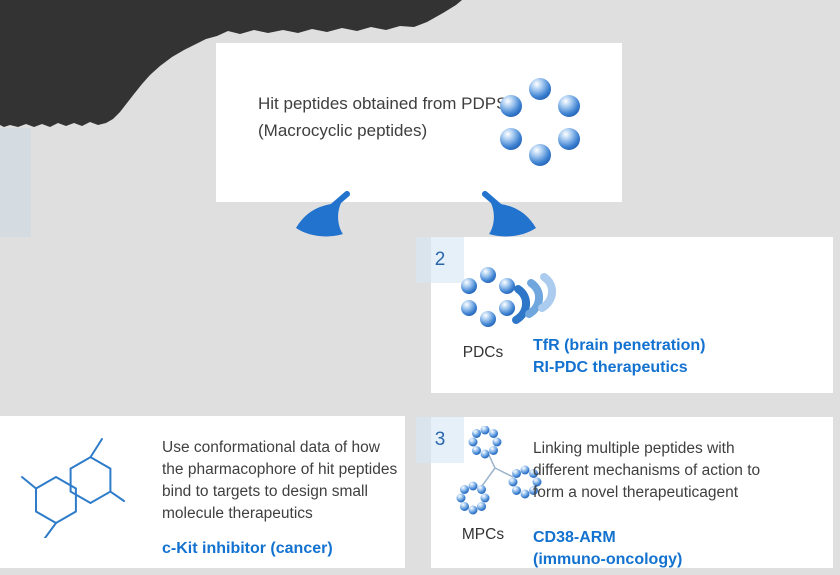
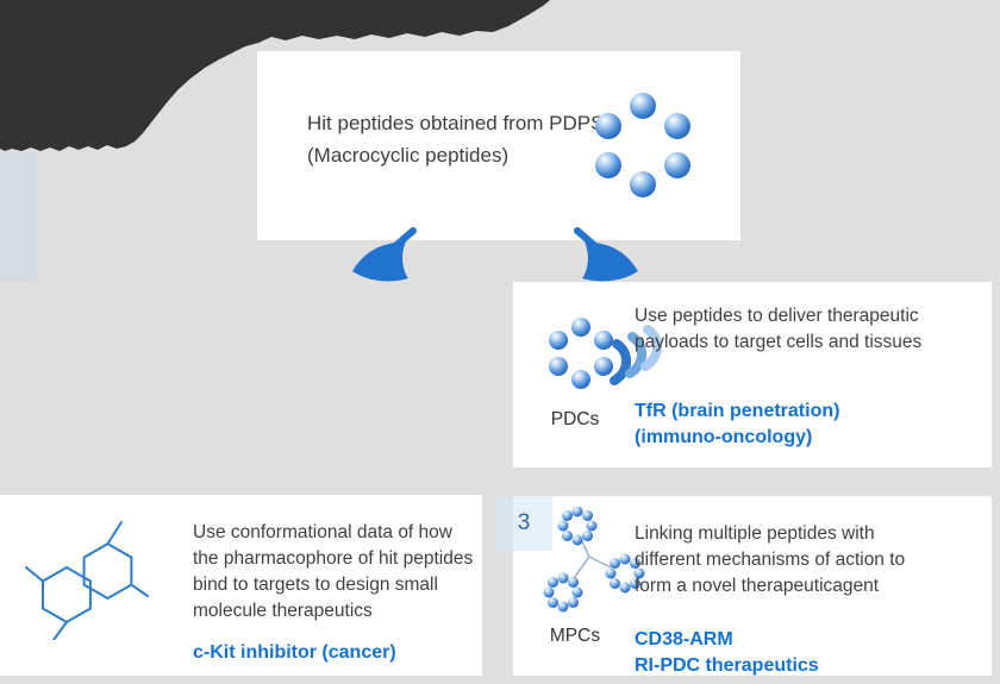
  Hit peptides obtained from PDP
  (Macrocyclic peptides)
- 2
  PDCs
+ Use peptides to deliver therapeutic
+ payloads to target cells and tissues
  TfR (brain penetration)
- RI-PDC therapeutics
+ (immuno-oncology)
  3
  MPCs
  Linking multiple peptides with
  different mechanisms of action to
  form a novel therapeuticagent
  CD38-ARM
- (immuno-oncology)
+ RI-PDC therapeutics
  Use conformational data of how
  the pharmacophore of hit peptides
  bind to targets to design small
  molecule therapeutics
  c-Kit inhibitor (cancer)
